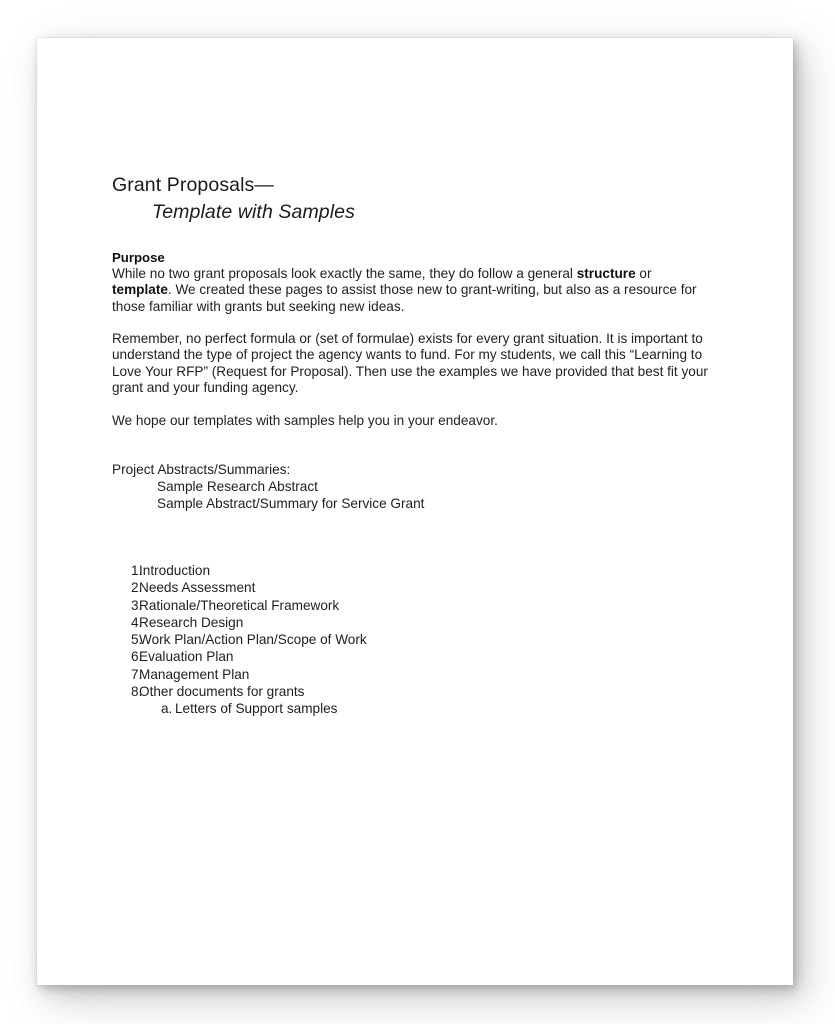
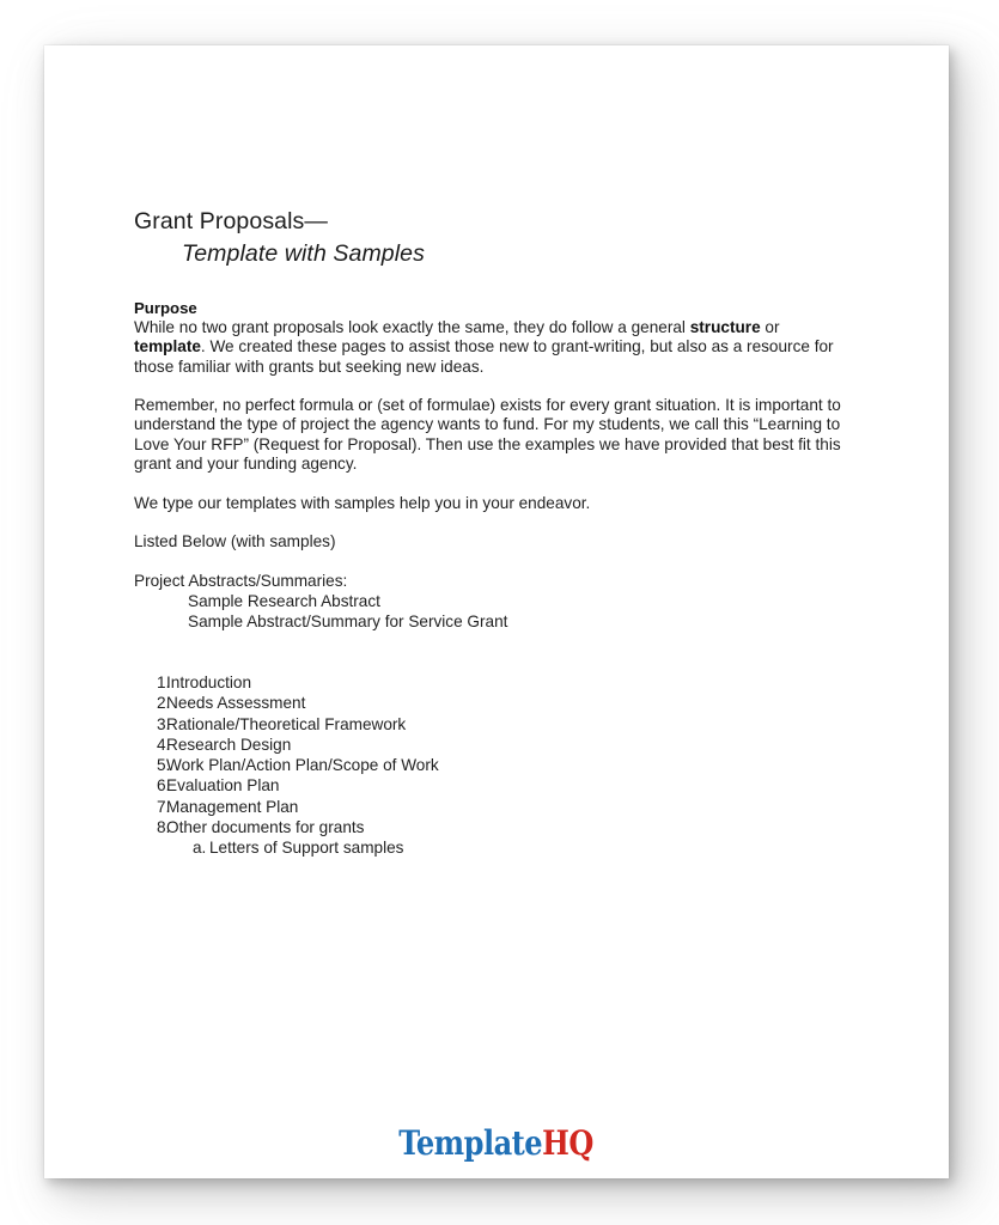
  Grant Proposals—
  Template with Samples
  Purpose
  While no two grant proposals look exactly the same, they do follow a general structure or template. We created these pages to assist those new to grant-writing, but also as a resource for those familiar with grants but seeking new ideas.
- Remember, no perfect formula or (set of formulae) exists for every grant situation. It is important to understand the type of project the agency wants to fund. For my students, we call this “Learning to Love Your RFP” (Request for Proposal). Then use the examples we have provided that best fit your grant and your funding agency.
+ Remember, no perfect formula or (set of formulae) exists for every grant situation. It is important to understand the type of project the agency wants to fund. For my students, we call this “Learning to Love Your RFP” (Request for Proposal). Then use the examples we have provided that best fit this grant and your funding agency.
- We hope our templates with samples help you in your endeavor.
+ We type our templates with samples help you in your endeavor.
+ Listed Below (with samples)
  Project Abstracts/Summaries:
  Sample Research Abstract
  Sample Abstract/Summary for Service Grant
  1.
  Introduction
  2.
  Needs Assessment
  3.
  Rationale/Theoretical Framework
  4.
  Research Design
  5.
  Work Plan/Action Plan/Scope of Work
  6.
  Evaluation Plan
  7.
  Management Plan
  8.
  Other documents for grants
  a.
  Letters of Support samples
+ TemplateHQ
